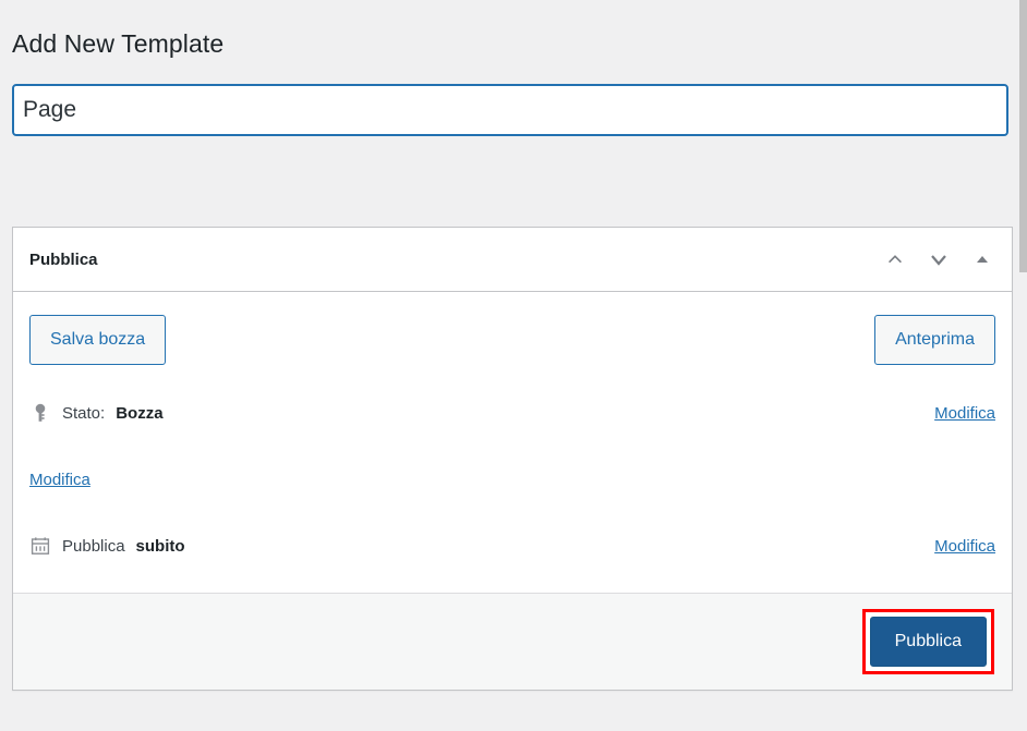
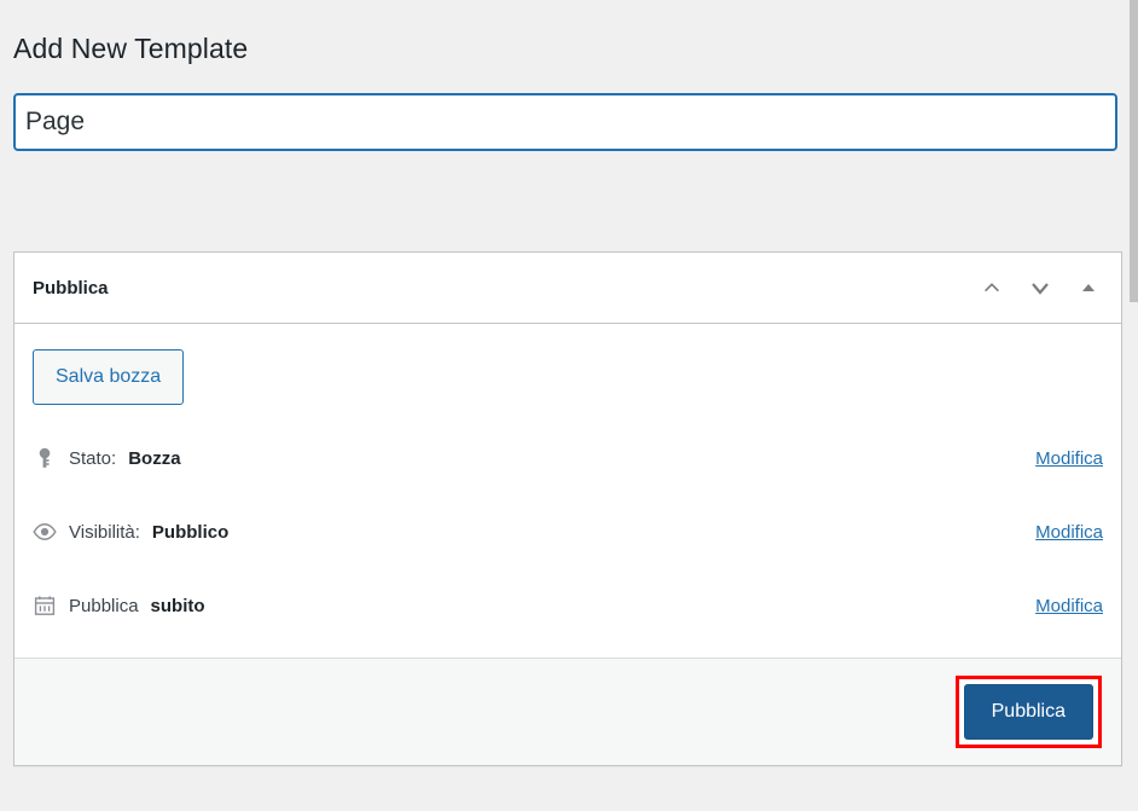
  Add New Template
  Page
  Pubblica
  Salva bozza
- Anteprima
  Stato:
  Bozza
  Modifica
+ Visibilità:
+ Pubblico
  Modifica
  Pubblica
  subito
  Modifica
  Pubblica
